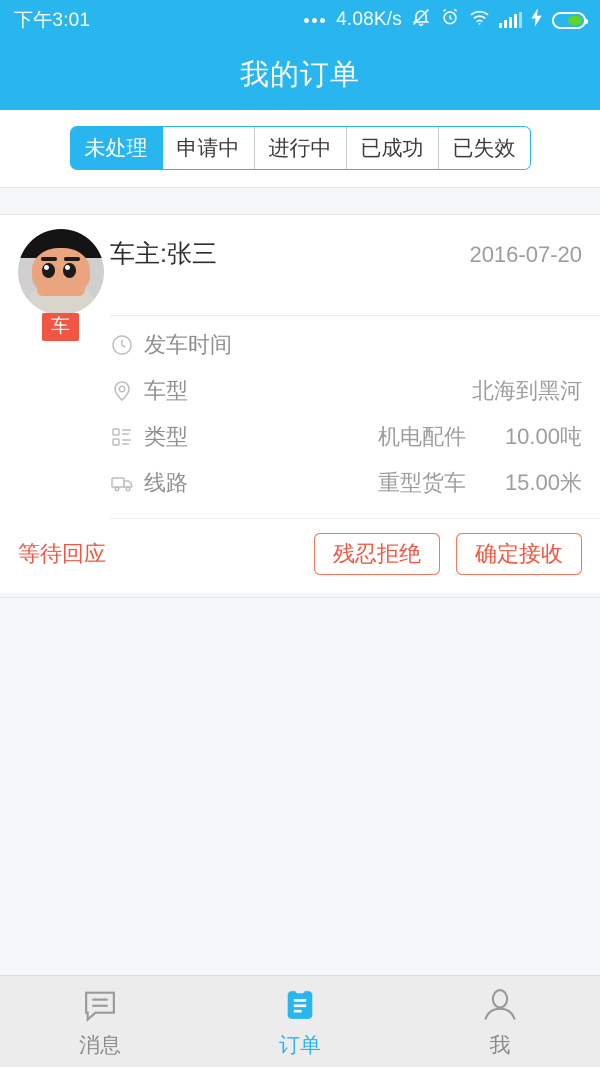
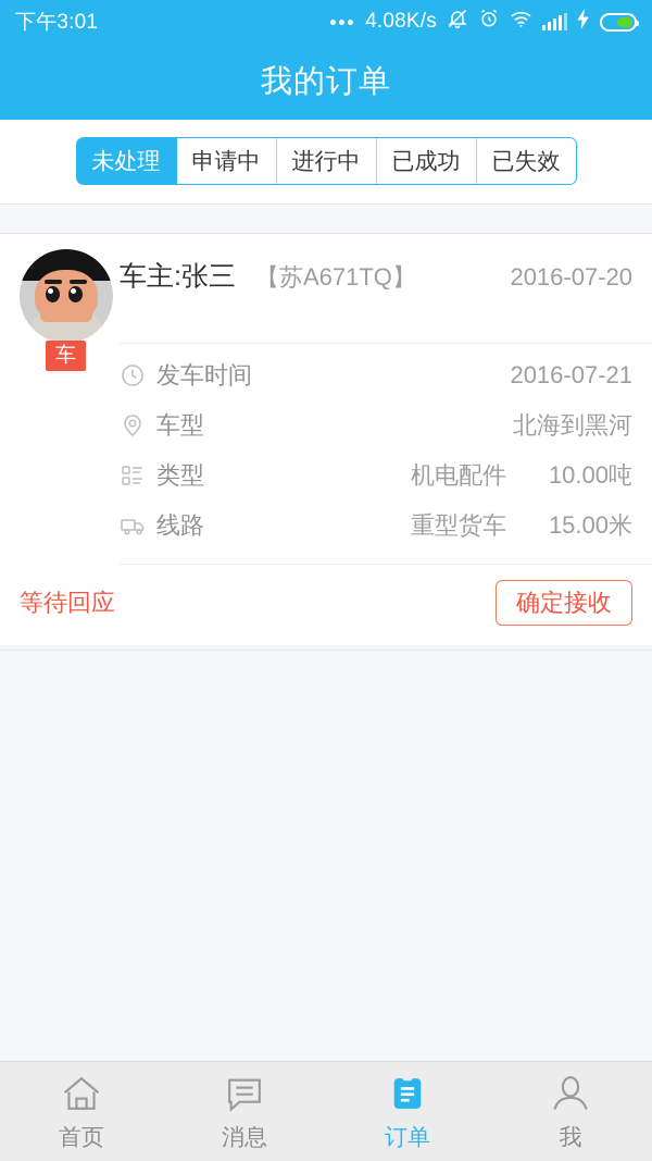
  下午3:01
  4.08K/s
  我的订单
  未处理
  申请中
  进行中
  已成功
  已失效
  车
  车主:张三
+ 【苏A671TQ】
  2016-07-20
  发车时间
+ 2016-07-21
  车型
  北海到黑河
  类型
  机电配件
  10.00吨
  线路
  重型货车
  15.00米
  等待回应
- 残忍拒绝
  确定接收
+ 首页
  消息
  订单
  我
